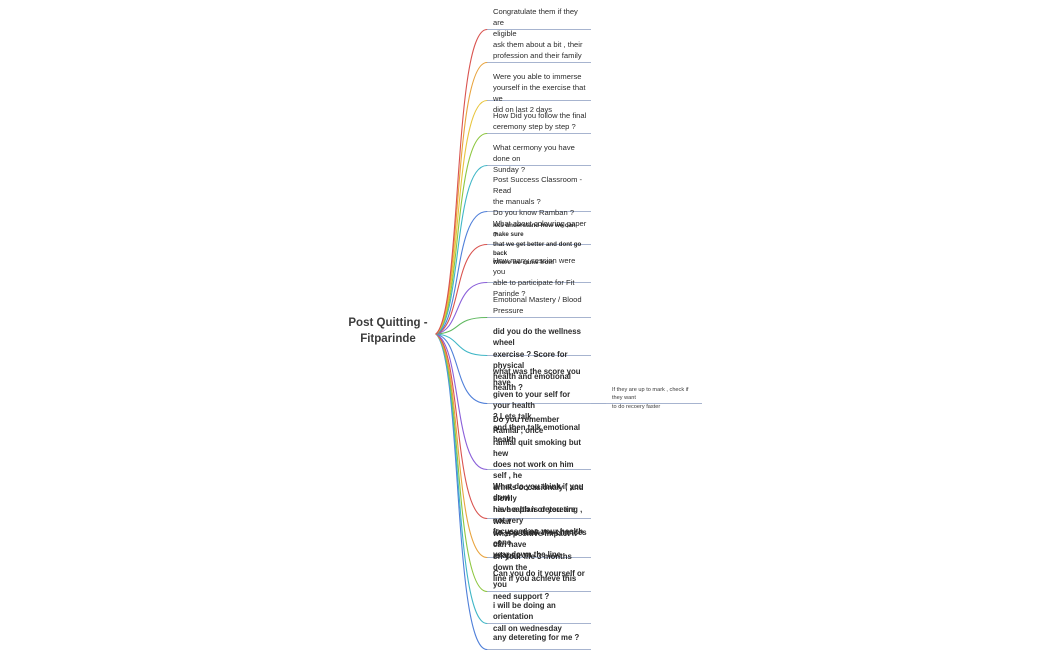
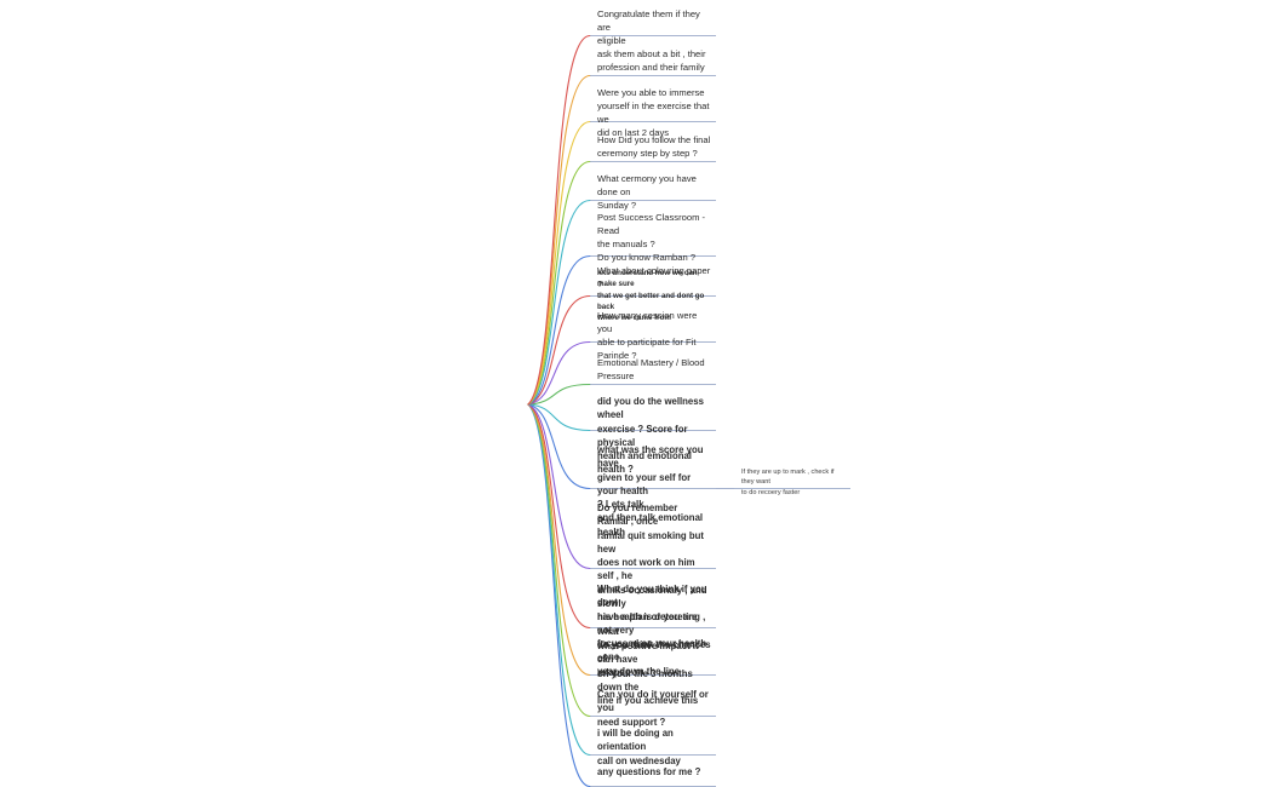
- Post Quitting - Fitparinde
  Congratulate them if they are
  eligible
  ask them about a bit , their
  profession and their family
  Were you able to immerse
  yourself in the exercise that we
  did on last 2 days
  How Did you follow the final
  ceremony step by step ?
  What cermony you have done on
  Sunday ?
  Post Success Classroom - Read
  the manuals ?
  Do you know Ramban ?
  What about colouring paper ?
  How many session were you
  able to participate for Fit
  Parinde ?
  Emotional Mastery / Blood
  Pressure
  did you do the wellness wheel
  exercise ? Score for physical
  health and emotional health ?
  what was the score you have
  given to your self for your health
  ? Lets talk
  and then talk emotional health
  Do you remember Ramlal , once
  ramlal quit smoking but hew
  does not work on him self , he
  drinks occasionaly , and slowly
  his health is detereting , what
  do you think the chances of
  relapse .
  What do you think if you dont
  have a plan or you are not very
  focussed on your health . one
  year down the line
  what positive impact it can have
  on your life 3 months down the
  line if you achieve this
  Can you do it yourself or you
  need support ?
  i will be doing an orientation
  call on wednesday
- any detereting for me ?
+ any questions for me ?
